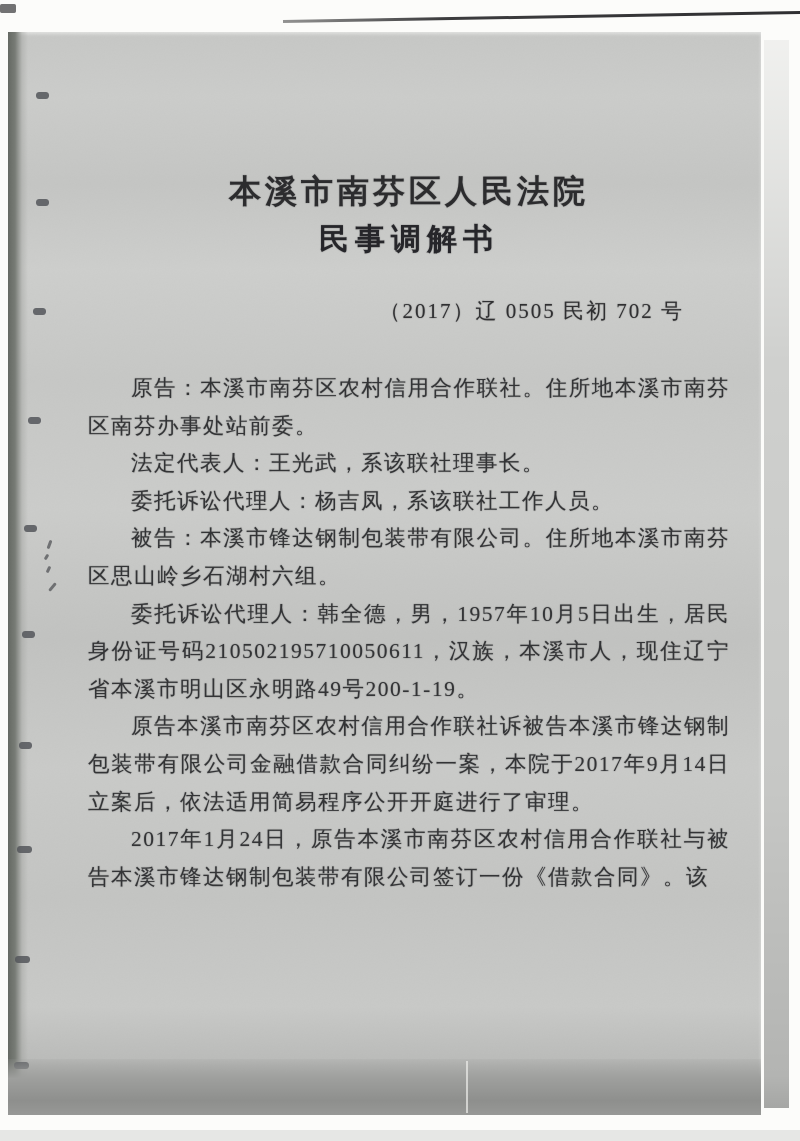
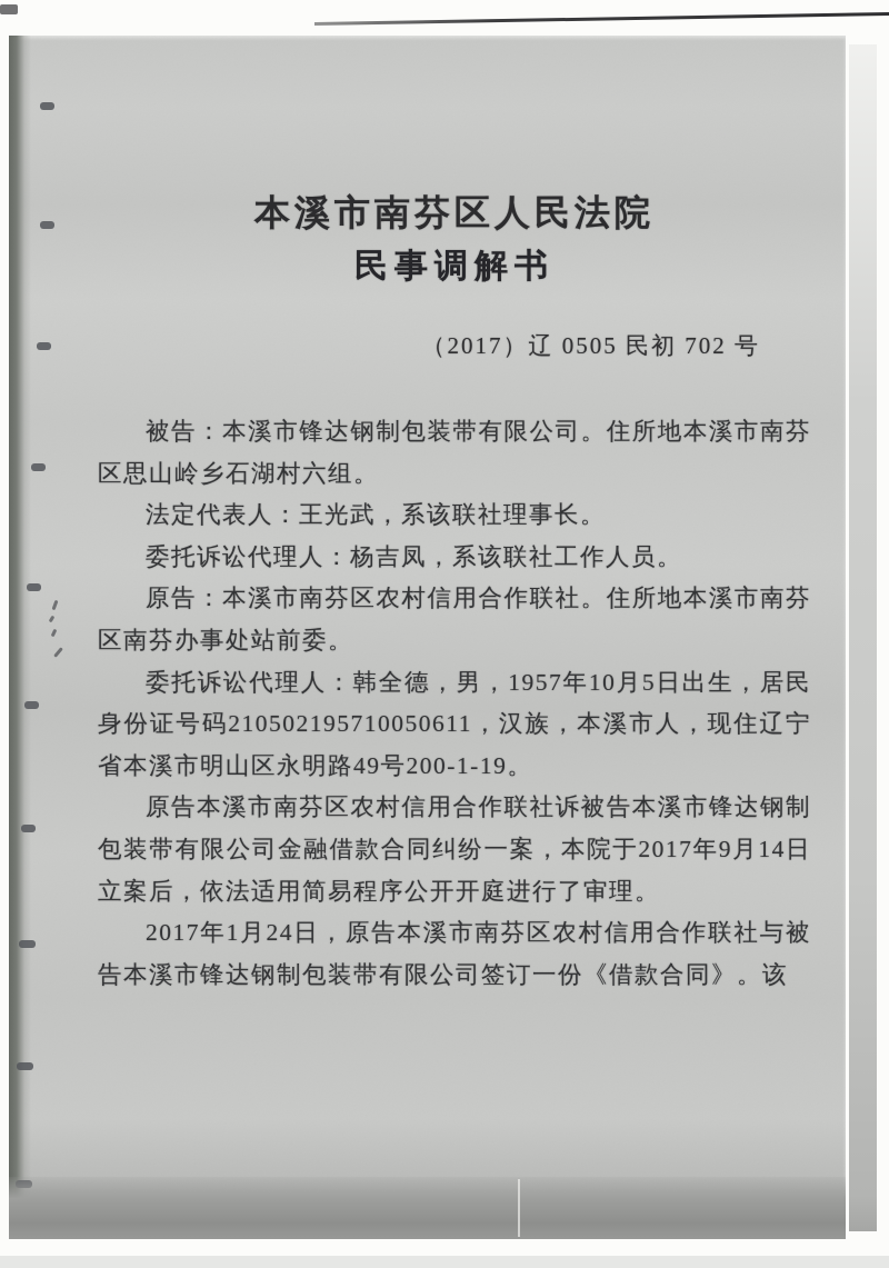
  本溪市南芬区人民法院
  民事调解书
  （2017）辽 0505 民初 702 号
- 原告：本溪市南芬区农村信用合作联社。住所地本溪市南芬区南芬办事处站前委。
+ 被告：本溪市锋达钢制包装带有限公司。住所地本溪市南芬区思山岭乡石湖村六组。
  法定代表人：王光武，系该联社理事长。
  委托诉讼代理人：杨吉凤，系该联社工作人员。
- 被告：本溪市锋达钢制包装带有限公司。住所地本溪市南芬区思山岭乡石湖村六组。
+ 原告：本溪市南芬区农村信用合作联社。住所地本溪市南芬区南芬办事处站前委。
  委托诉讼代理人：韩全德，男，1957年10月5日出生，居民身份证号码210502195710050611，汉族，本溪市人，现住辽宁省本溪市明山区永明路49号200-1-19。
  原告本溪市南芬区农村信用合作联社诉被告本溪市锋达钢制包装带有限公司金融借款合同纠纷一案，本院于2017年9月14日立案后，依法适用简易程序公开开庭进行了审理。
  2017年1月24日，原告本溪市南芬区农村信用合作联社与被告本溪市锋达钢制包装带有限公司签订一份《借款合同》。该
